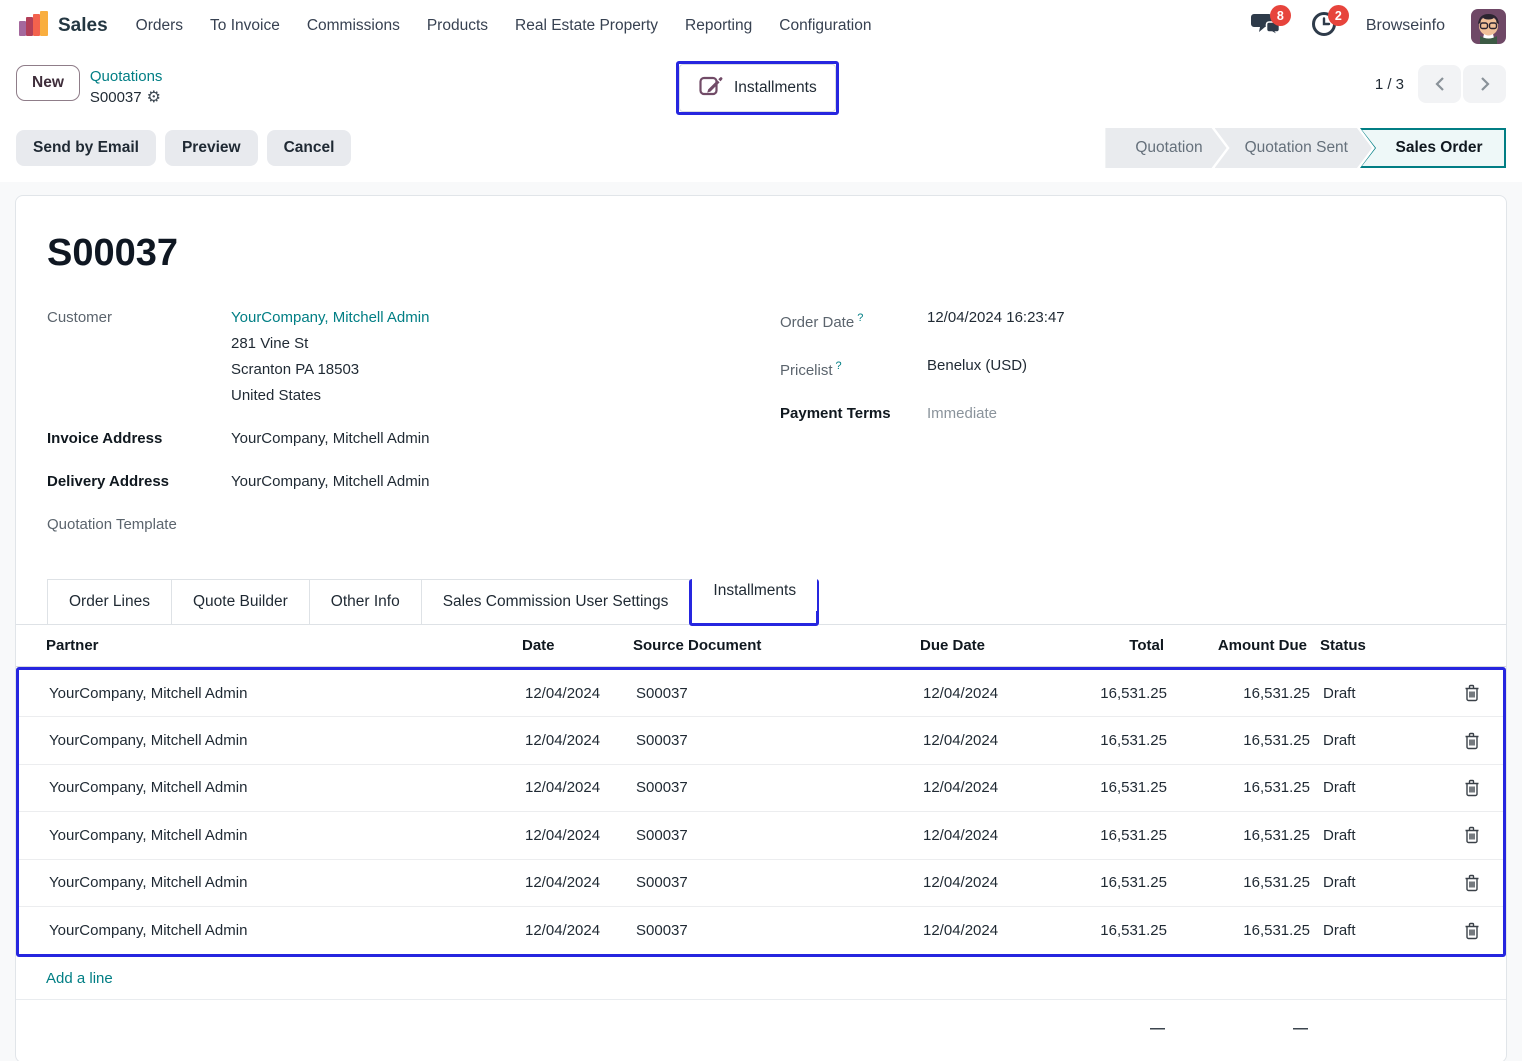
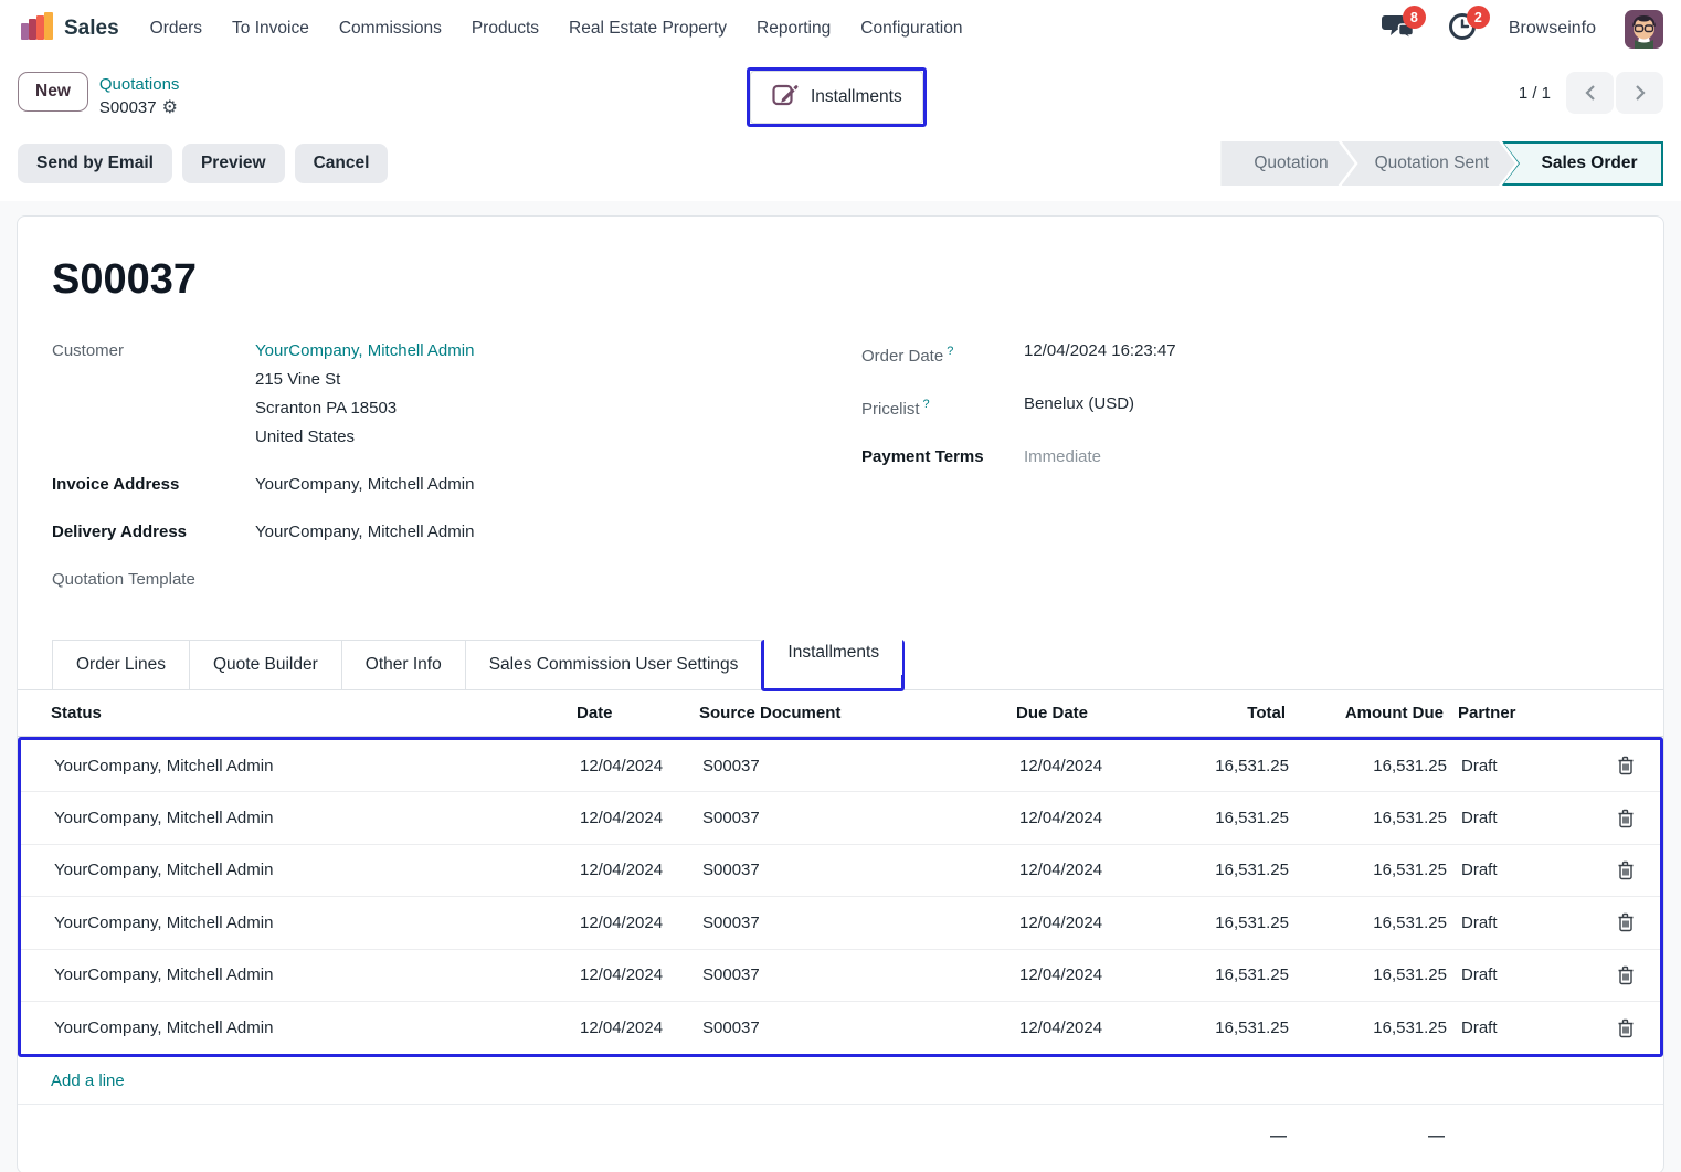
  Sales
  Orders
  To Invoice
  Commissions
  Products
  Real Estate Property
  Reporting
  Configuration
  8
  2
  Browseinfo
  New
  Quotations
  S00037
  ⚙
  Installments
- 1 / 3
+ 1 / 1
  Send by Email
  Preview
  Cancel
  Quotation
  Quotation Sent
  Sales Order
  S00037
  Customer
  YourCompany, Mitchell Admin
- 281 Vine St
+ 215 Vine St
  Scranton PA 18503
  United States
  Invoice Address
  YourCompany, Mitchell Admin
  Delivery Address
  YourCompany, Mitchell Admin
  Quotation Template
  Order Date ?
  12/04/2024 16:23:47
  Pricelist ?
  Benelux (USD)
  Payment Terms
  Immediate
  Order Lines
  Quote Builder
  Other Info
  Sales Commission User Settings
  Installments
- Partner
+ Status
  Date
  Source Document
  Due Date
  Total
  Amount Due
- Status
+ Partner
  YourCompany, Mitchell Admin
  12/04/2024
  S00037
  12/04/2024
  16,531.25
  16,531.25
  Draft
  YourCompany, Mitchell Admin
  12/04/2024
  S00037
  12/04/2024
  16,531.25
  16,531.25
  Draft
  YourCompany, Mitchell Admin
  12/04/2024
  S00037
  12/04/2024
  16,531.25
  16,531.25
  Draft
  YourCompany, Mitchell Admin
  12/04/2024
  S00037
  12/04/2024
  16,531.25
  16,531.25
  Draft
  YourCompany, Mitchell Admin
  12/04/2024
  S00037
  12/04/2024
  16,531.25
  16,531.25
  Draft
  YourCompany, Mitchell Admin
  12/04/2024
  S00037
  12/04/2024
  16,531.25
  16,531.25
  Draft
  Add a line
  —
  —
